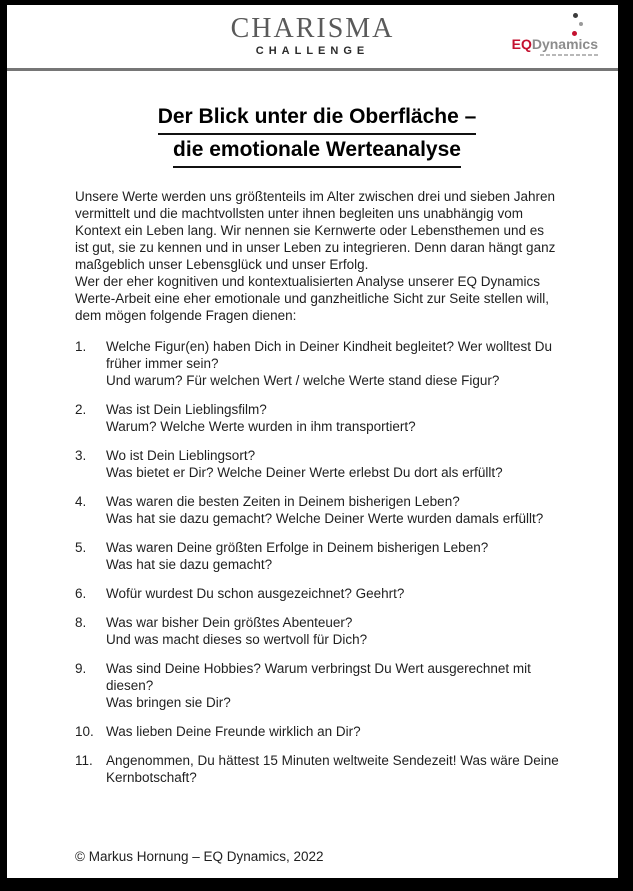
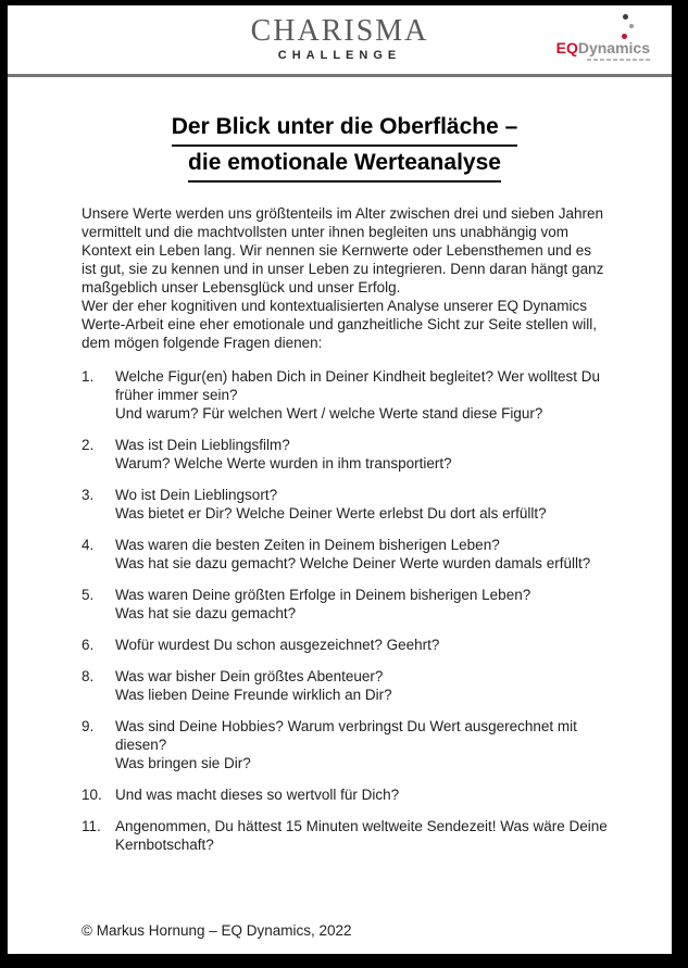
  CHARISMA
  CHALLENGE
  EQDynamics
  Der Blick unter die Oberfläche –
  die emotionale Werteanalyse
  Unsere Werte werden uns größtenteils im Alter zwischen drei und sieben Jahren vermittelt und die machtvollsten unter ihnen begleiten uns unabhängig vom Kontext ein Leben lang. Wir nennen sie Kernwerte oder Lebensthemen und es ist gut, sie zu kennen und in unser Leben zu integrieren. Denn daran hängt ganz maßgeblich unser Lebensglück und unser Erfolg.
  Wer der eher kognitiven und kontextualisierten Analyse unserer EQ Dynamics Werte-Arbeit eine eher emotionale und ganzheitliche Sicht zur Seite stellen will, dem mögen folgende Fragen dienen:
  1.
  Welche Figur(en) haben Dich in Deiner Kindheit begleitet? Wer wolltest Du früher immer sein?
  Und warum? Für welchen Wert / welche Werte stand diese Figur?
  2.
  Was ist Dein Lieblingsfilm?
  Warum? Welche Werte wurden in ihm transportiert?
  3.
  Wo ist Dein Lieblingsort?
  Was bietet er Dir? Welche Deiner Werte erlebst Du dort als erfüllt?
  4.
  Was waren die besten Zeiten in Deinem bisherigen Leben?
  Was hat sie dazu gemacht? Welche Deiner Werte wurden damals erfüllt?
  5.
  Was waren Deine größten Erfolge in Deinem bisherigen Leben?
  Was hat sie dazu gemacht?
  6.
  Wofür wurdest Du schon ausgezeichnet? Geehrt?
  8.
  Was war bisher Dein größtes Abenteuer?
- Und was macht dieses so wertvoll für Dich?
+ Was lieben Deine Freunde wirklich an Dir?
  9.
  Was sind Deine Hobbies? Warum verbringst Du Wert ausgerechnet mit diesen?
  Was bringen sie Dir?
  10.
- Was lieben Deine Freunde wirklich an Dir?
+ Und was macht dieses so wertvoll für Dich?
  11.
  Angenommen, Du hättest 15 Minuten weltweite Sendezeit! Was wäre Deine Kernbotschaft?
  © Markus Hornung – EQ Dynamics, 2022
